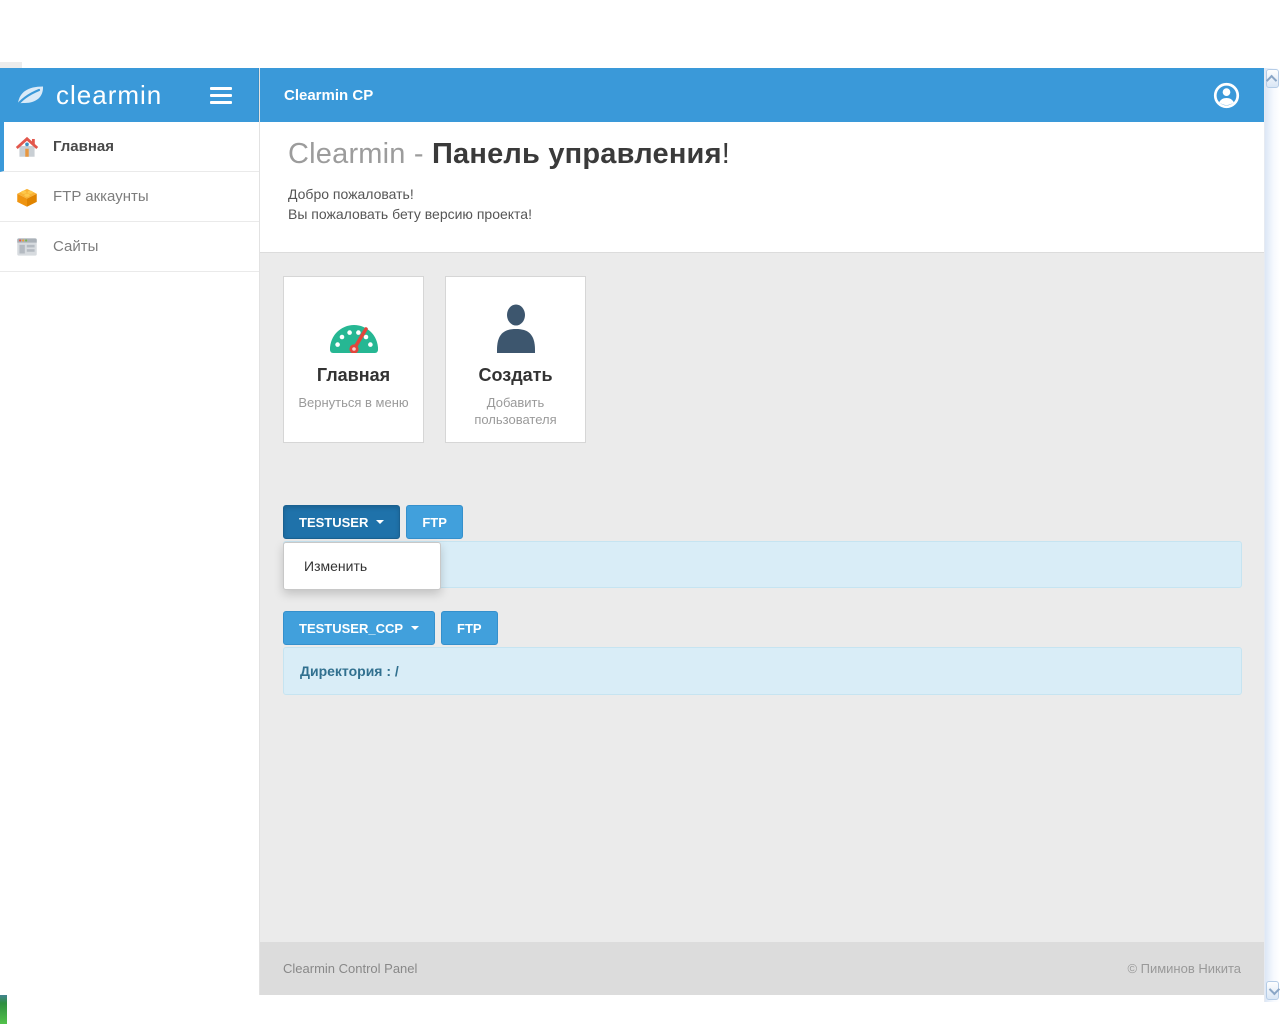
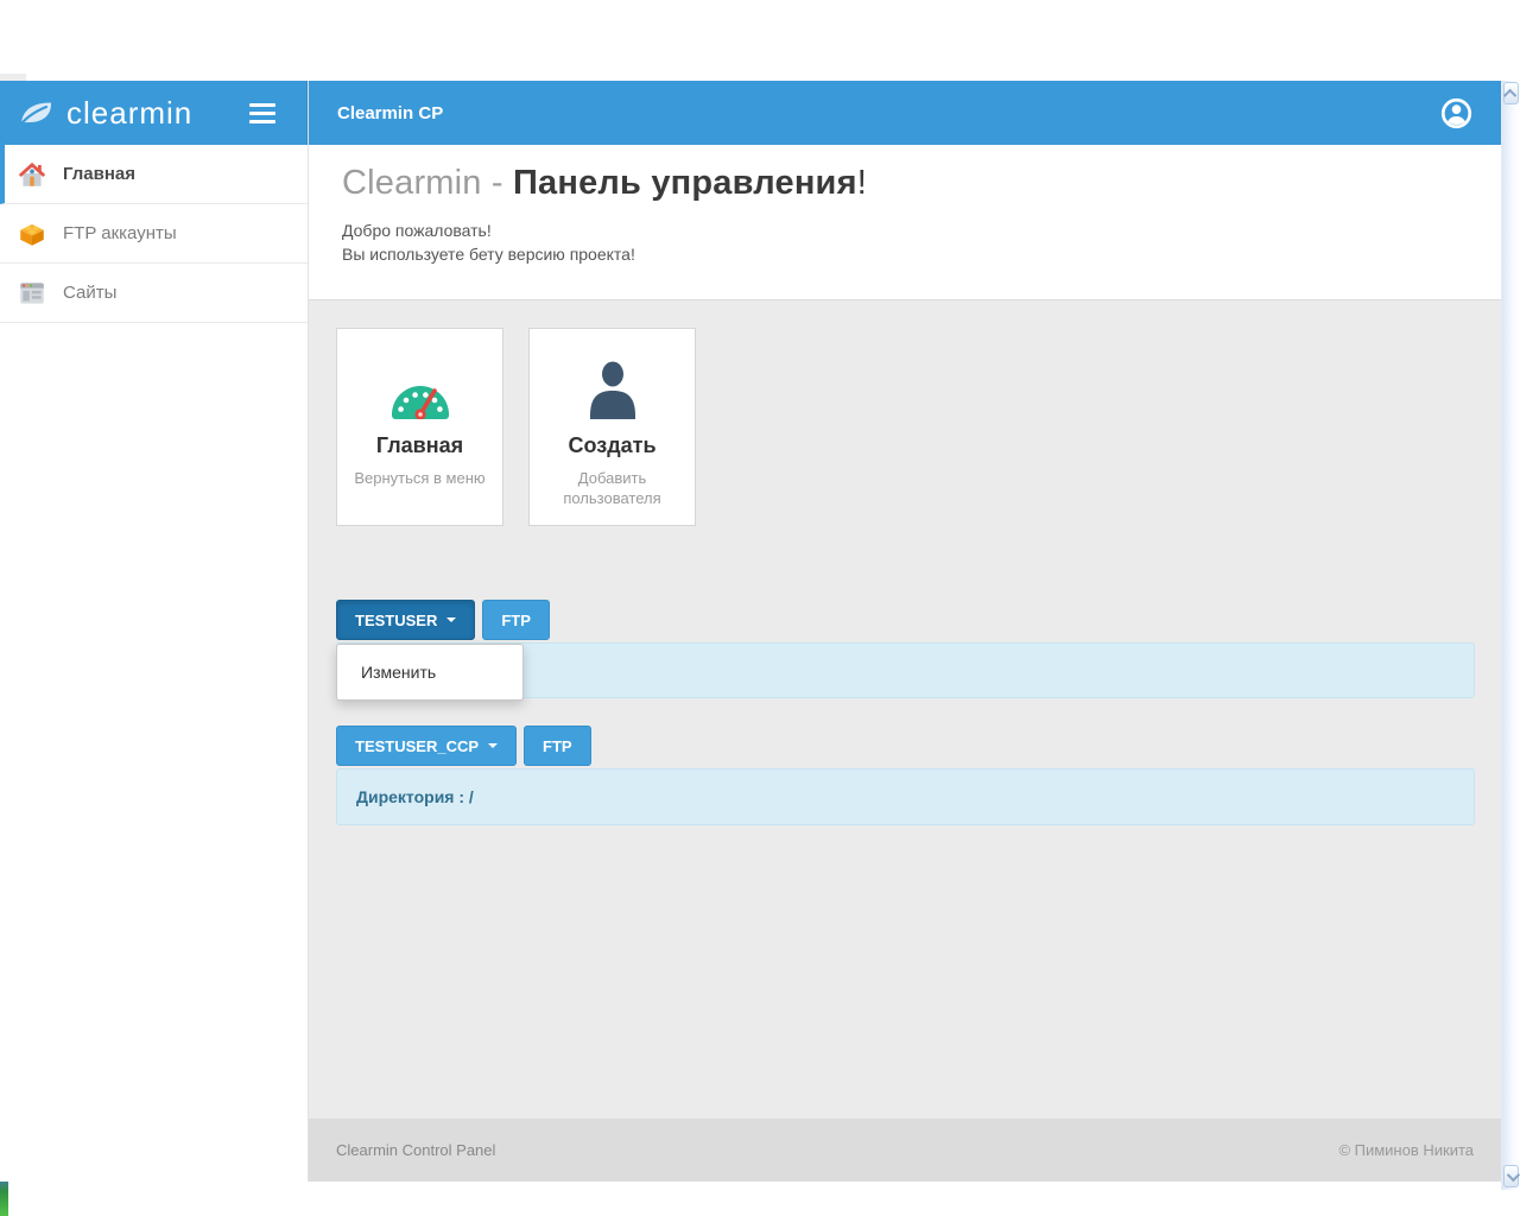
  clearmin
  Главная
  FTP аккаунты
  Сайты
  Clearmin CP
  Clearmin - Панель управления!
  Добро пожаловать!
- Вы пожаловать бету версию проекта!
+ Вы используете бету версию проекта!
  Главная
  Вернуться в меню
  Создать
  Добавить пользователя
  TESTUSER
  FTP
  Изменить
  TESTUSER_CCP
  FTP
  Директория : /
  Clearmin Control Panel
  © Пиминов Никита
